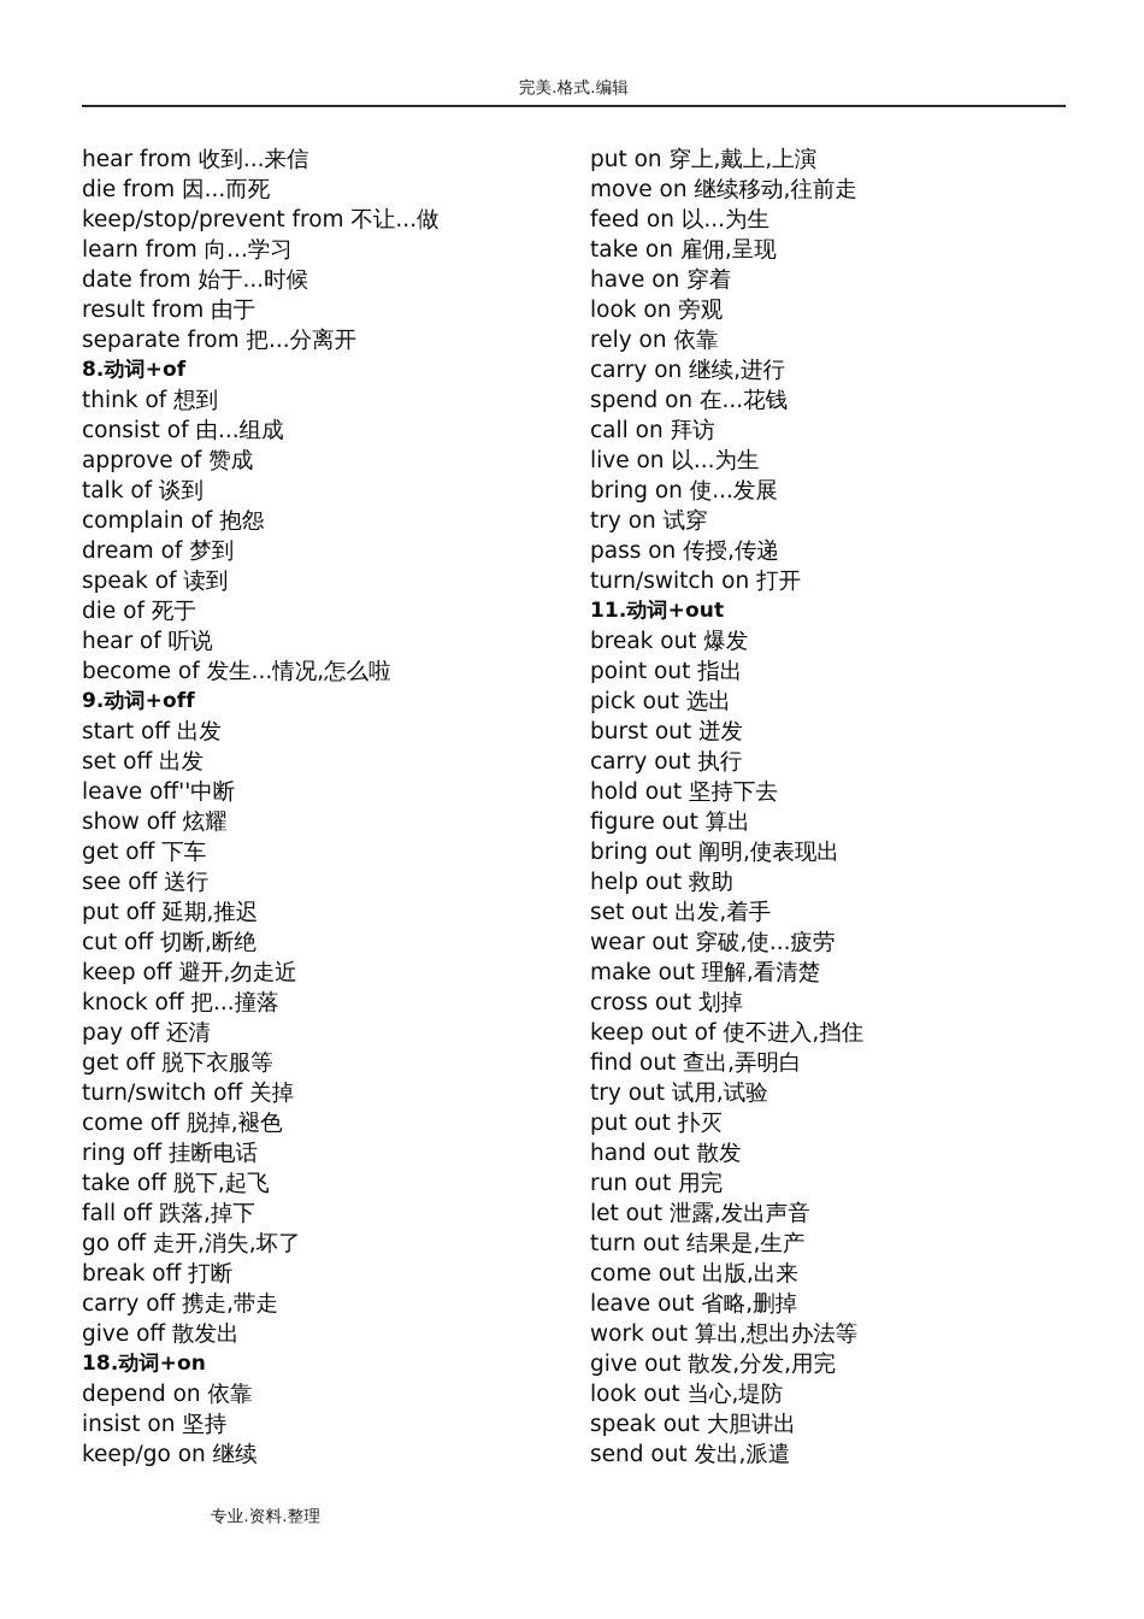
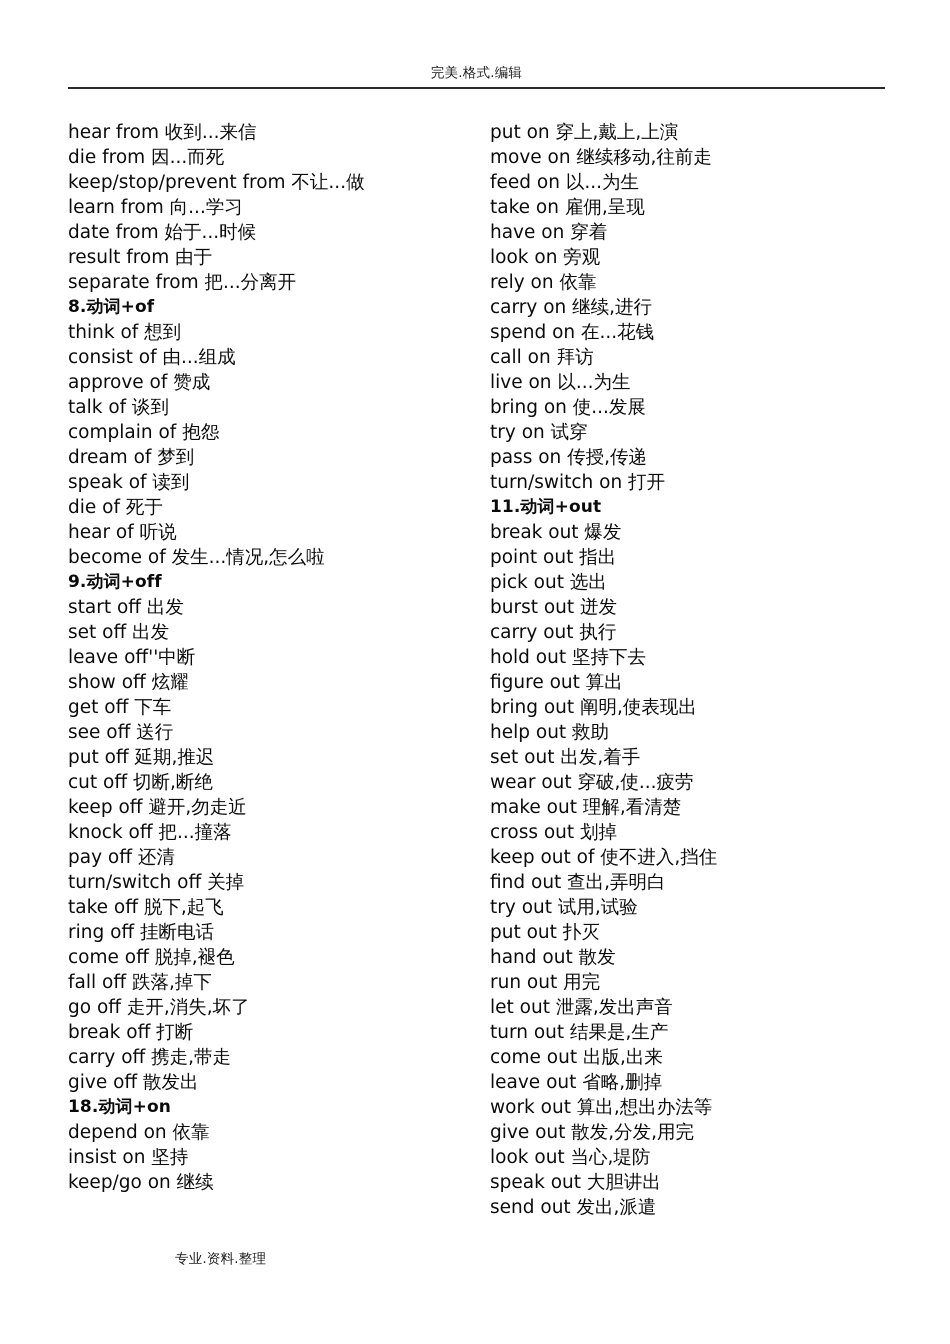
  完美.格式.编辑
  hear from 收到...来信
  die from 因...而死
  keep/stop/prevent from 不让...做
  learn from 向...学习
  date from 始于...时候
  result from 由于
  separate from 把...分离开
  8.动词+of
  think of 想到
  consist of 由...组成
  approve of 赞成
  talk of 谈到
  complain of 抱怨
  dream of 梦到
  speak of 读到
  die of 死于
  hear of 听说
  become of 发生...情况,怎么啦
  9.动词+off
  start off 出发
  set off 出发
  leave off''中断
  show off 炫耀
  get off 下车
  see off 送行
  put off 延期,推迟
  cut off 切断,断绝
  keep off 避开,勿走近
  knock off 把...撞落
  pay off 还清
- get off 脱下衣服等
  turn/switch off 关掉
- come off 脱掉,褪色
+ take off 脱下,起飞
  ring off 挂断电话
- take off 脱下,起飞
+ come off 脱掉,褪色
  fall off 跌落,掉下
  go off 走开,消失,坏了
  break off 打断
  carry off 携走,带走
  give off 散发出
  18.动词+on
  depend on 依靠
  insist on 坚持
  keep/go on 继续
  put on 穿上,戴上,上演
  move on 继续移动,往前走
  feed on 以...为生
  take on 雇佣,呈现
  have on 穿着
  look on 旁观
  rely on 依靠
  carry on 继续,进行
  spend on 在...花钱
  call on 拜访
  live on 以...为生
  bring on 使...发展
  try on 试穿
  pass on 传授,传递
  turn/switch on 打开
  11.动词+out
  break out 爆发
  point out 指出
  pick out 选出
  burst out 迸发
  carry out 执行
  hold out 坚持下去
  figure out 算出
  bring out 阐明,使表现出
  help out 救助
  set out 出发,着手
  wear out 穿破,使...疲劳
  make out 理解,看清楚
  cross out 划掉
  keep out of 使不进入,挡住
  find out 查出,弄明白
  try out 试用,试验
  put out 扑灭
  hand out 散发
  run out 用完
  let out 泄露,发出声音
  turn out 结果是,生产
  come out 出版,出来
  leave out 省略,删掉
  work out 算出,想出办法等
  give out 散发,分发,用完
  look out 当心,堤防
  speak out 大胆讲出
  send out 发出,派遣
  专业.资料.整理
